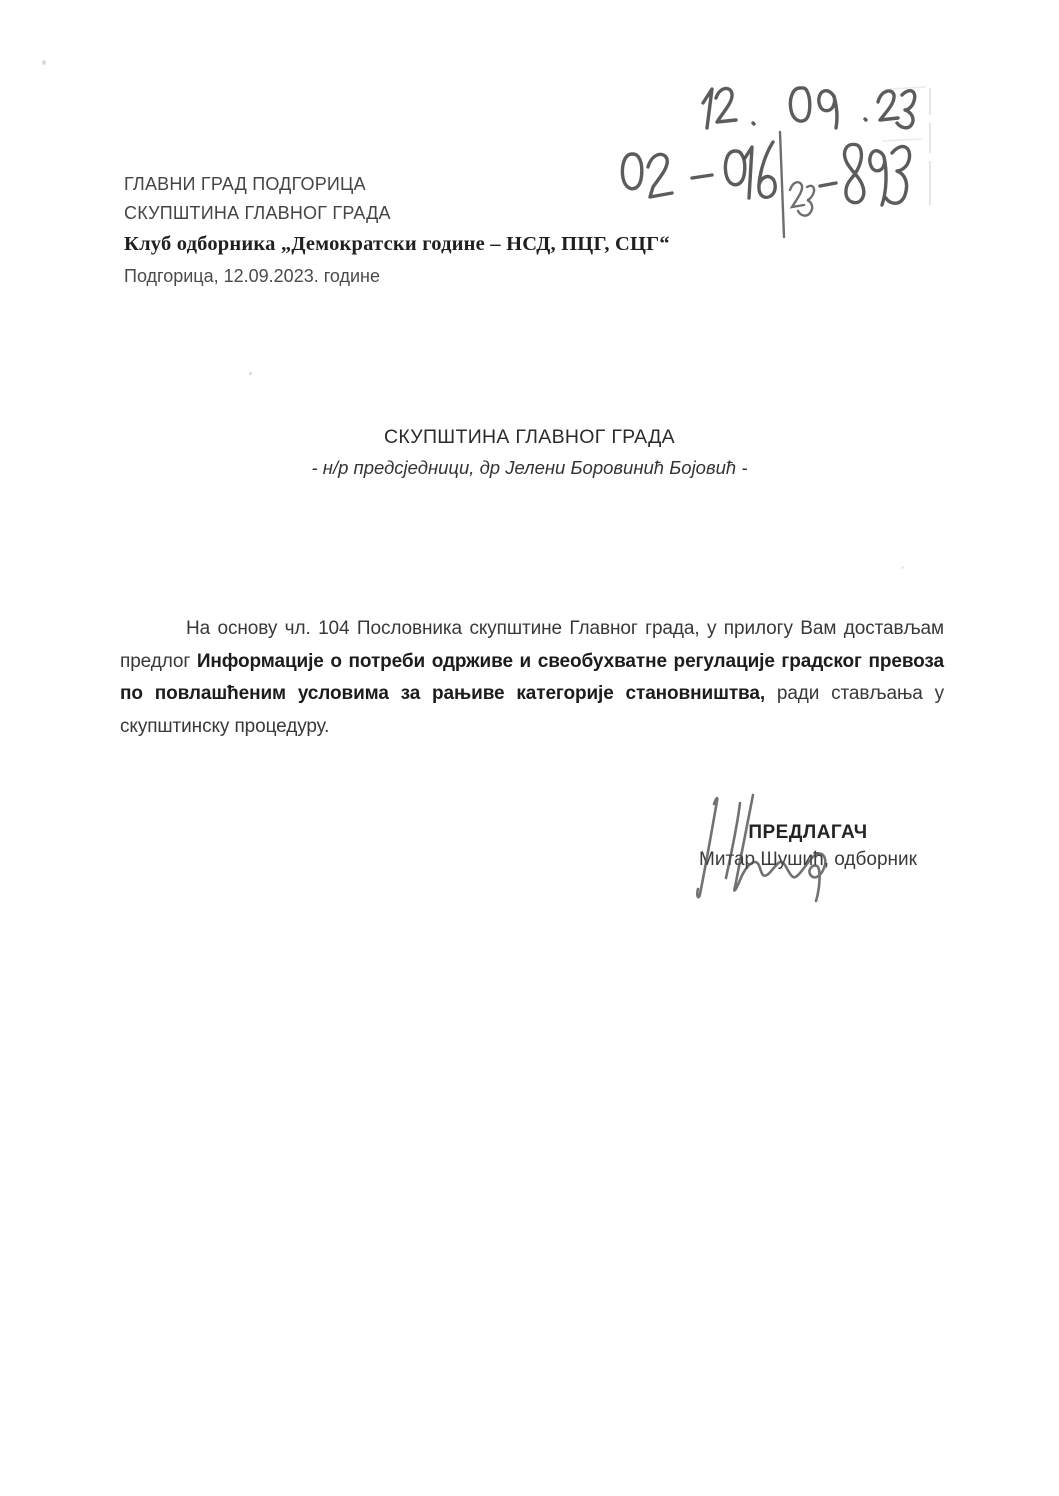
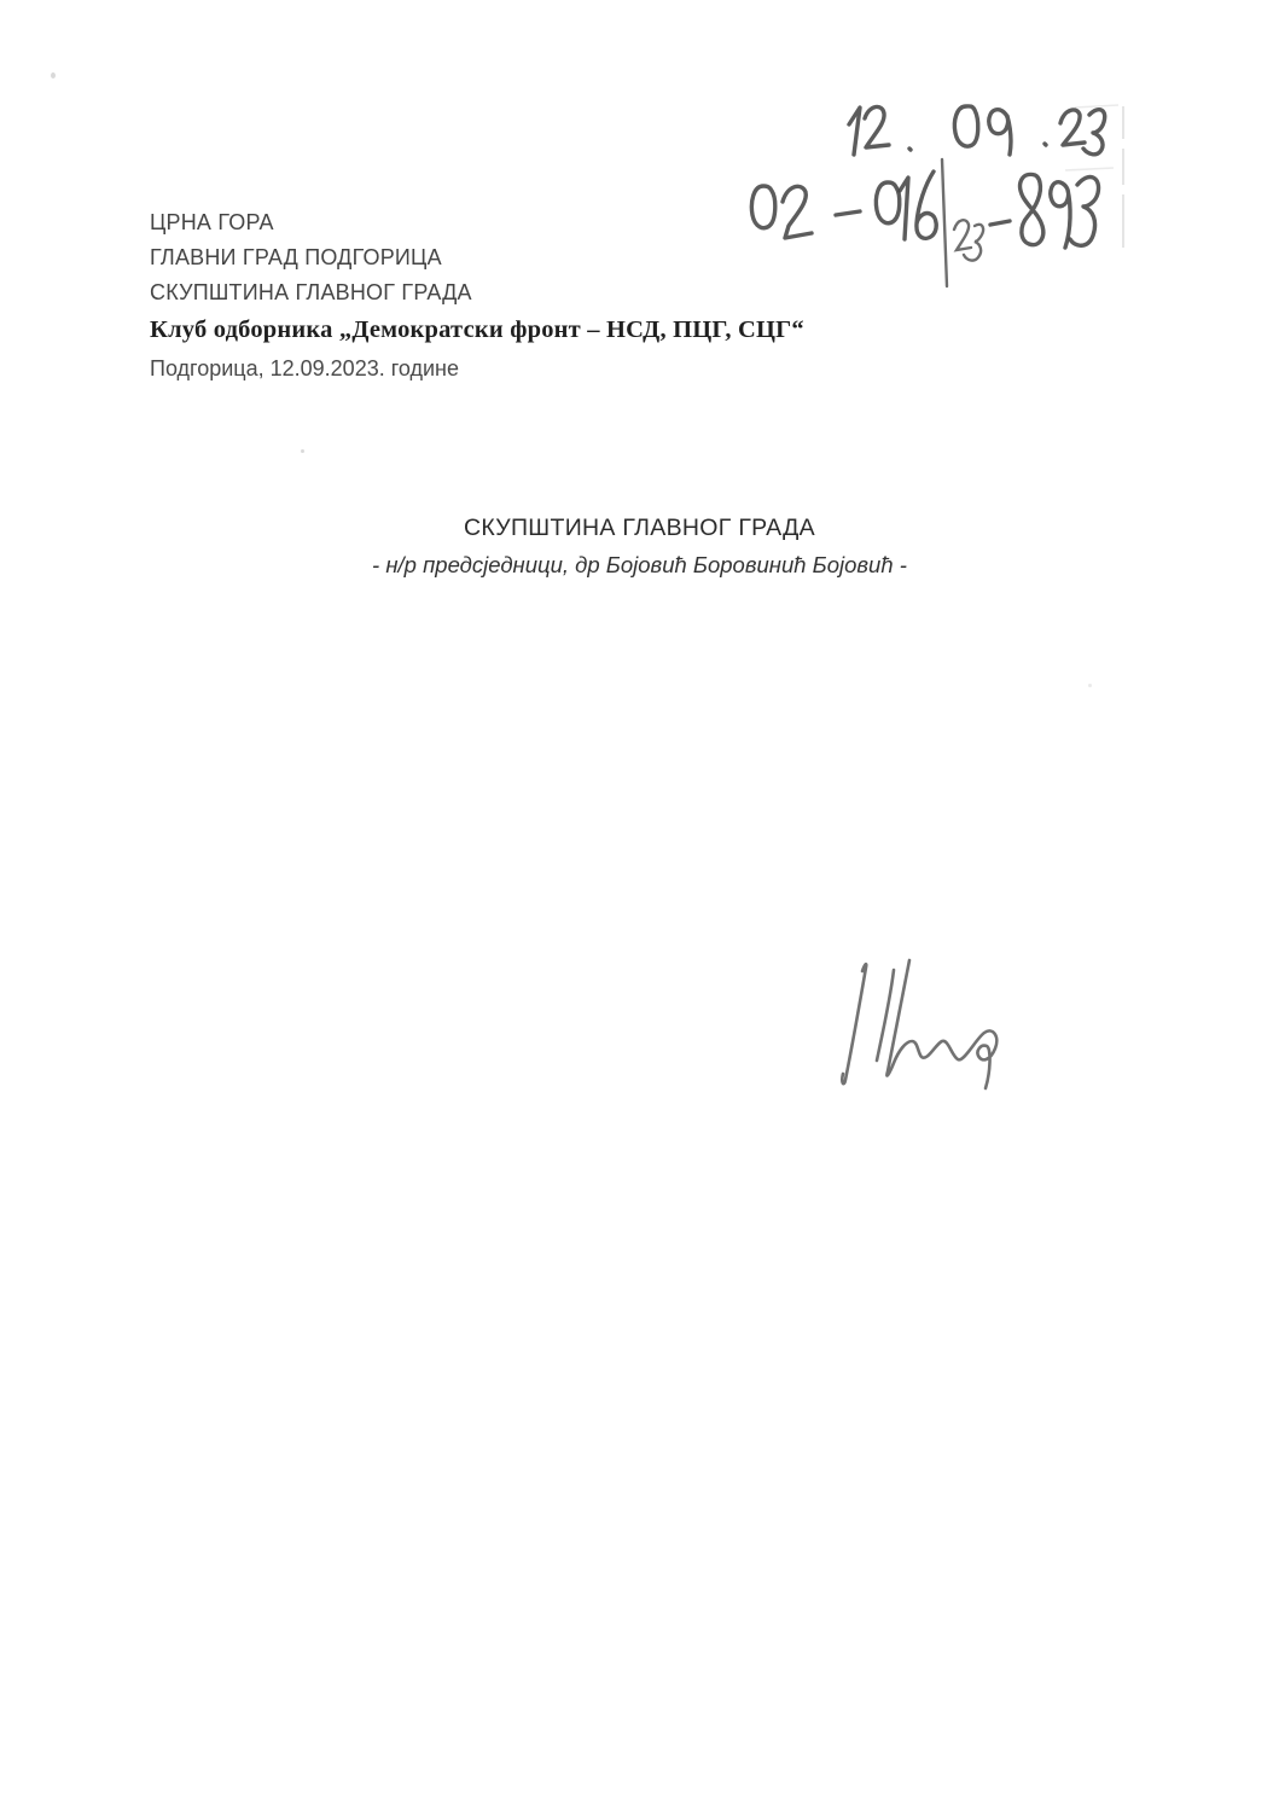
+ ЦРНА ГОРА
  ГЛАВНИ ГРАД ПОДГОРИЦА
  СКУПШТИНА ГЛАВНОГ ГРАДА
- Клуб одборника „Демократски године – НСД, ПЦГ, СЦГ“
+ Клуб одборника „Демократски фронт – НСД, ПЦГ, СЦГ“
  Подгорица, 12.09.2023. године
  СКУПШТИНА ГЛАВНОГ ГРАДА
- - н/р предсједници, др Јелени Боровинић Бојовић -
+ - н/р предсједници, др Бојовић Боровинић Бојовић -
- На основу чл. 104 Пословника скупштине Главног града, у прилогу Вам достављам предлог Информације о потреби одрживе и свеобухватне регулације градског превоза по повлашћеним условима за рањиве категорије становништва, ради стављања у скупштинску процедуру.
- ПРЕДЛАГАЧ
- Митар Шушић, одборник
